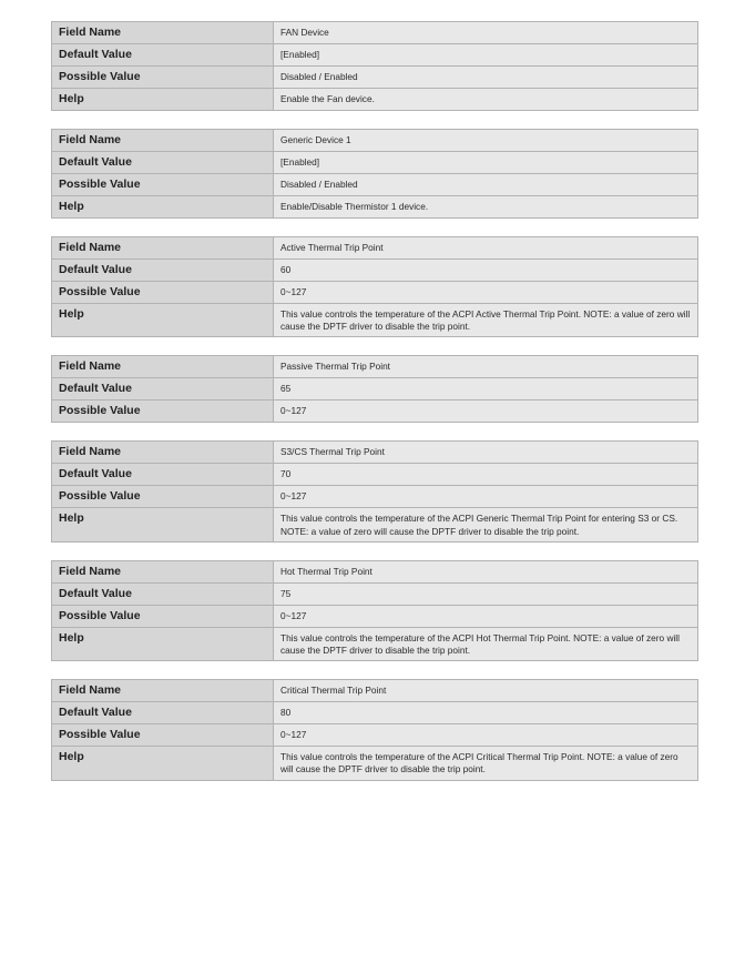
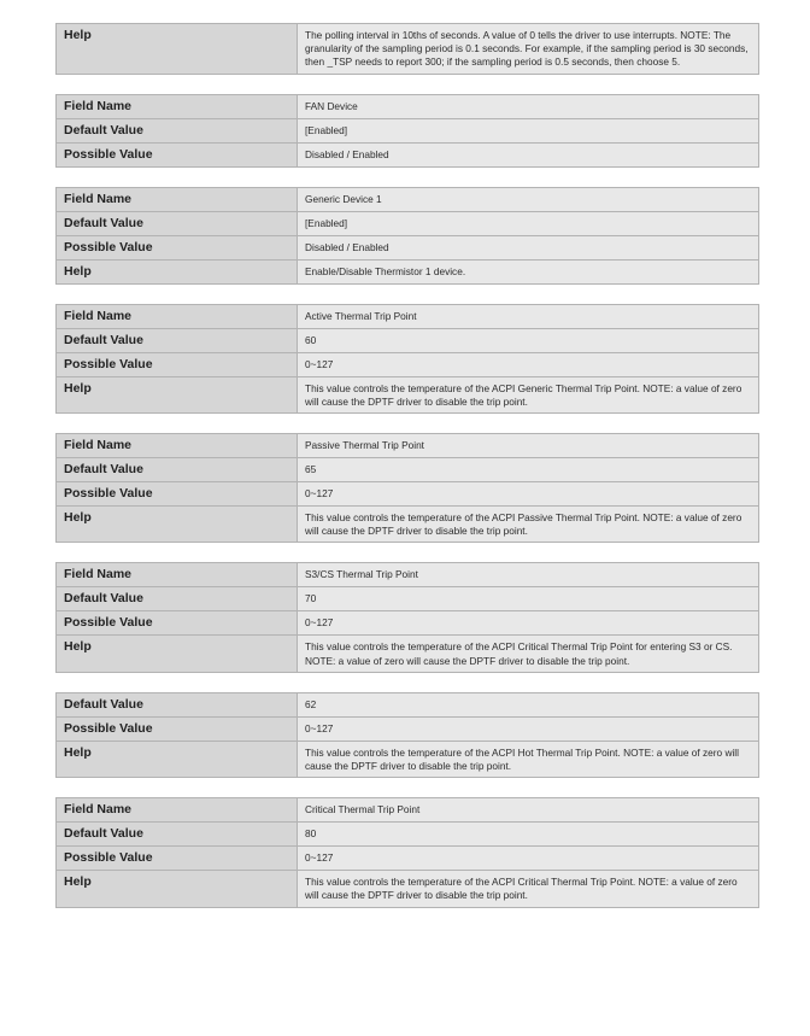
+ Help	The polling interval in 10ths of seconds. A value of 0 tells the driver to use interrupts. NOTE: The granularity of the sampling period is 0.1 seconds. For example, if the sampling period is 30 seconds, then _TSP needs to report 300; if the sampling period is 0.5 seconds, then choose 5.
  Field Name	FAN Device
  Default Value	[Enabled]
  Possible Value	Disabled / Enabled
- Help	Enable the Fan device.
  Field Name	Generic Device 1
  Default Value	[Enabled]
  Possible Value	Disabled / Enabled
  Help	Enable/Disable Thermistor 1 device.
  Field Name	Active Thermal Trip Point
  Default Value	60
  Possible Value	0~127
- Help	This value controls the temperature of the ACPI Active Thermal Trip Point. NOTE: a value of zero will cause the DPTF driver to disable the trip point.
+ Help	This value controls the temperature of the ACPI Generic Thermal Trip Point. NOTE: a value of zero will cause the DPTF driver to disable the trip point.
  Field Name	Passive Thermal Trip Point
  Default Value	65
  Possible Value	0~127
+ Help	This value controls the temperature of the ACPI Passive Thermal Trip Point. NOTE: a value of zero will cause the DPTF driver to disable the trip point.
  Field Name	S3/CS Thermal Trip Point
  Default Value	70
  Possible Value	0~127
- Help	This value controls the temperature of the ACPI Generic Thermal Trip Point for entering S3 or CS. NOTE: a value of zero will cause the DPTF driver to disable the trip point.
+ Help	This value controls the temperature of the ACPI Critical Thermal Trip Point for entering S3 or CS. NOTE: a value of zero will cause the DPTF driver to disable the trip point.
- Field Name	Hot Thermal Trip Point
- Default Value	75
+ Default Value	62
  Possible Value	0~127
  Help	This value controls the temperature of the ACPI Hot Thermal Trip Point. NOTE: a value of zero will cause the DPTF driver to disable the trip point.
  Field Name	Critical Thermal Trip Point
  Default Value	80
  Possible Value	0~127
  Help	This value controls the temperature of the ACPI Critical Thermal Trip Point. NOTE: a value of zero will cause the DPTF driver to disable the trip point.
